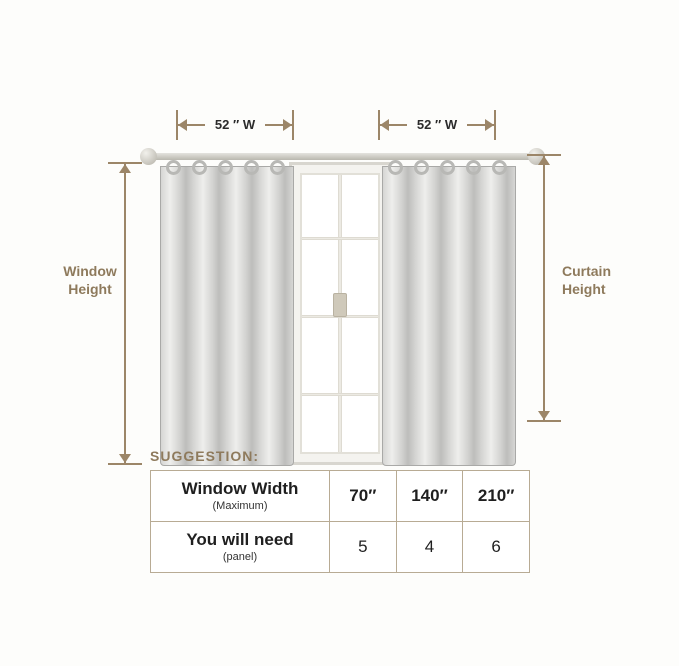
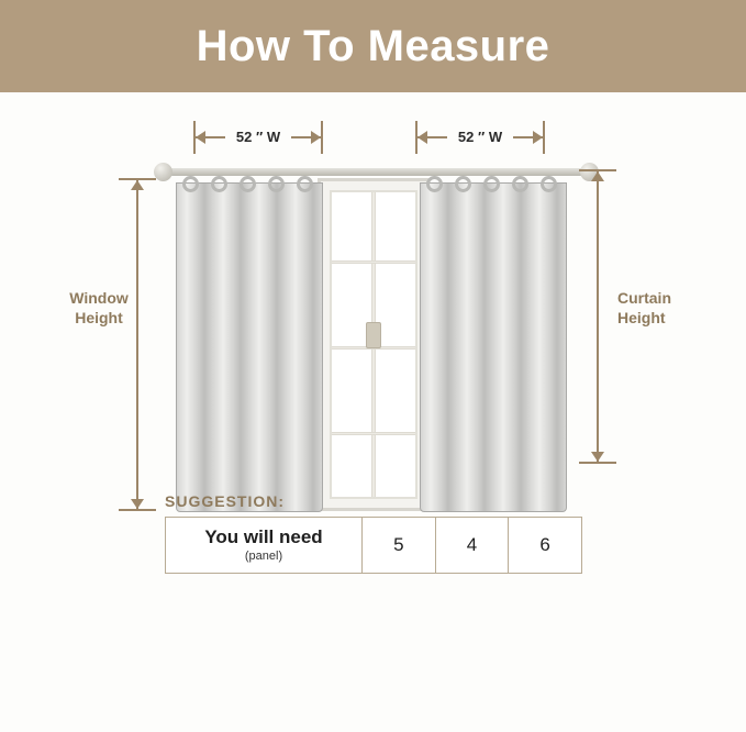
+ How To Measure
  52 ″ W
  52 ″ W
  Window
  Height
  Curtain
  Height
  SUGGESTION:
- Window Width (Maximum)	70″	140″	210″
  You will need (panel)	5	4	6
